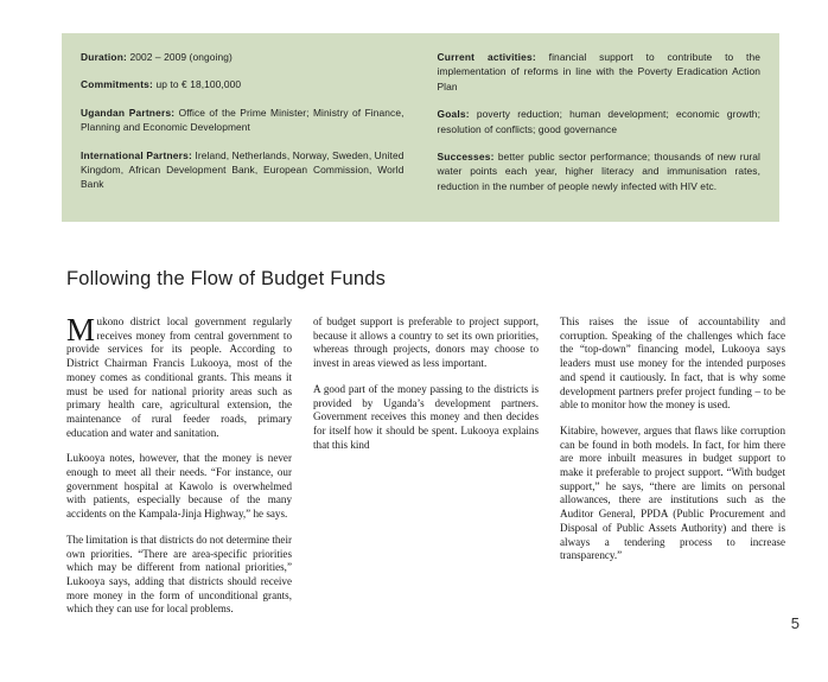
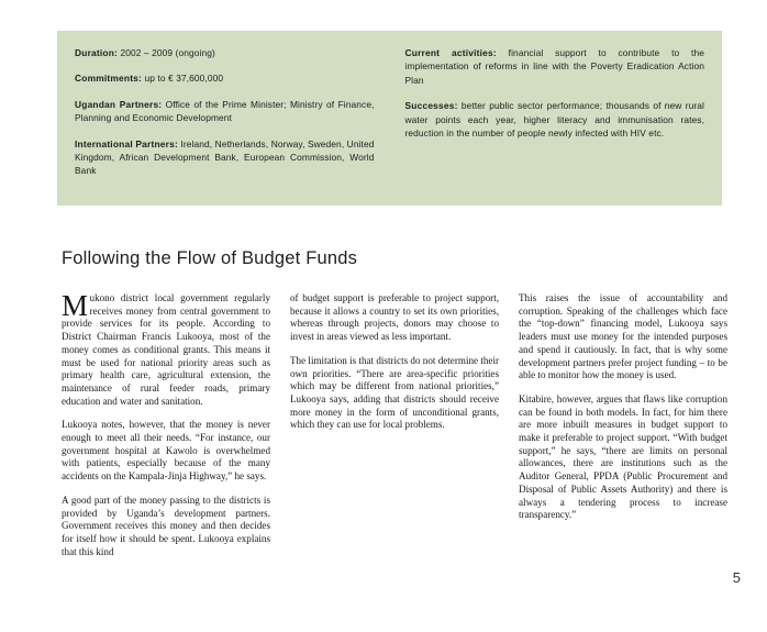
  Duration: 2002 – 2009 (ongoing)
- Commitments: up to € 18,100,000
+ Commitments: up to € 37,600,000
  Ugandan Partners: Office of the Prime Minister; Ministry of Finance, Planning and Economic Development
  International Partners: Ireland, Netherlands, Norway, Sweden, United Kingdom, African Development Bank, European Commission, World Bank
  Current activities: financial support to contribute to the implementation of reforms in line with the Poverty Eradication Action Plan
- Goals: poverty reduction; human development; economic growth; resolution of conflicts; good governance
  Successes: better public sector performance; thousands of new rural water points each year, higher literacy and immunisation rates, reduction in the number of people newly infected with HIV etc.
  Following the Flow of Budget Funds
  Mukono district local government regularly receives money from central government to provide services for its people. According to District Chairman Francis Lukooya, most of the money comes as conditional grants. This means it must be used for national priority areas such as primary health care, agricultural extension, the maintenance of rural feeder roads, primary education and water and sanitation.
  Lukooya notes, however, that the money is never enough to meet all their needs. “For instance, our government hospital at Kawolo is overwhelmed with patients, especially because of the many accidents on the Kampala-Jinja Highway,” he says.
- The limitation is that districts do not determine their own priorities. “There are area-specific priorities which may be different from national priorities,” Lukooya says, adding that districts should receive more money in the form of unconditional grants, which they can use for local problems.
+ A good part of the money passing to the districts is provided by Uganda’s development partners. Government receives this money and then decides for itself how it should be spent. Lukooya explains that this kind
  of budget support is preferable to project support, because it allows a country to set its own priorities, whereas through projects, donors may choose to invest in areas viewed as less important.
- A good part of the money passing to the districts is provided by Uganda’s development partners. Government receives this money and then decides for itself how it should be spent. Lukooya explains that this kind
+ The limitation is that districts do not determine their own priorities. “There are area-specific priorities which may be different from national priorities,” Lukooya says, adding that districts should receive more money in the form of unconditional grants, which they can use for local problems.
  This raises the issue of accountability and corruption. Speaking of the challenges which face the “top-down” financing model, Lukooya says leaders must use money for the intended purposes and spend it cautiously. In fact, that is why some development partners prefer project funding – to be able to monitor how the money is used.
  Kitabire, however, argues that flaws like corruption can be found in both models. In fact, for him there are more inbuilt measures in budget support to make it preferable to project support. “With budget support,” he says, “there are limits on personal allowances, there are institutions such as the Auditor General, PPDA (Public Procurement and Disposal of Public Assets Authority) and there is always a tendering process to increase transparency.”
  5
